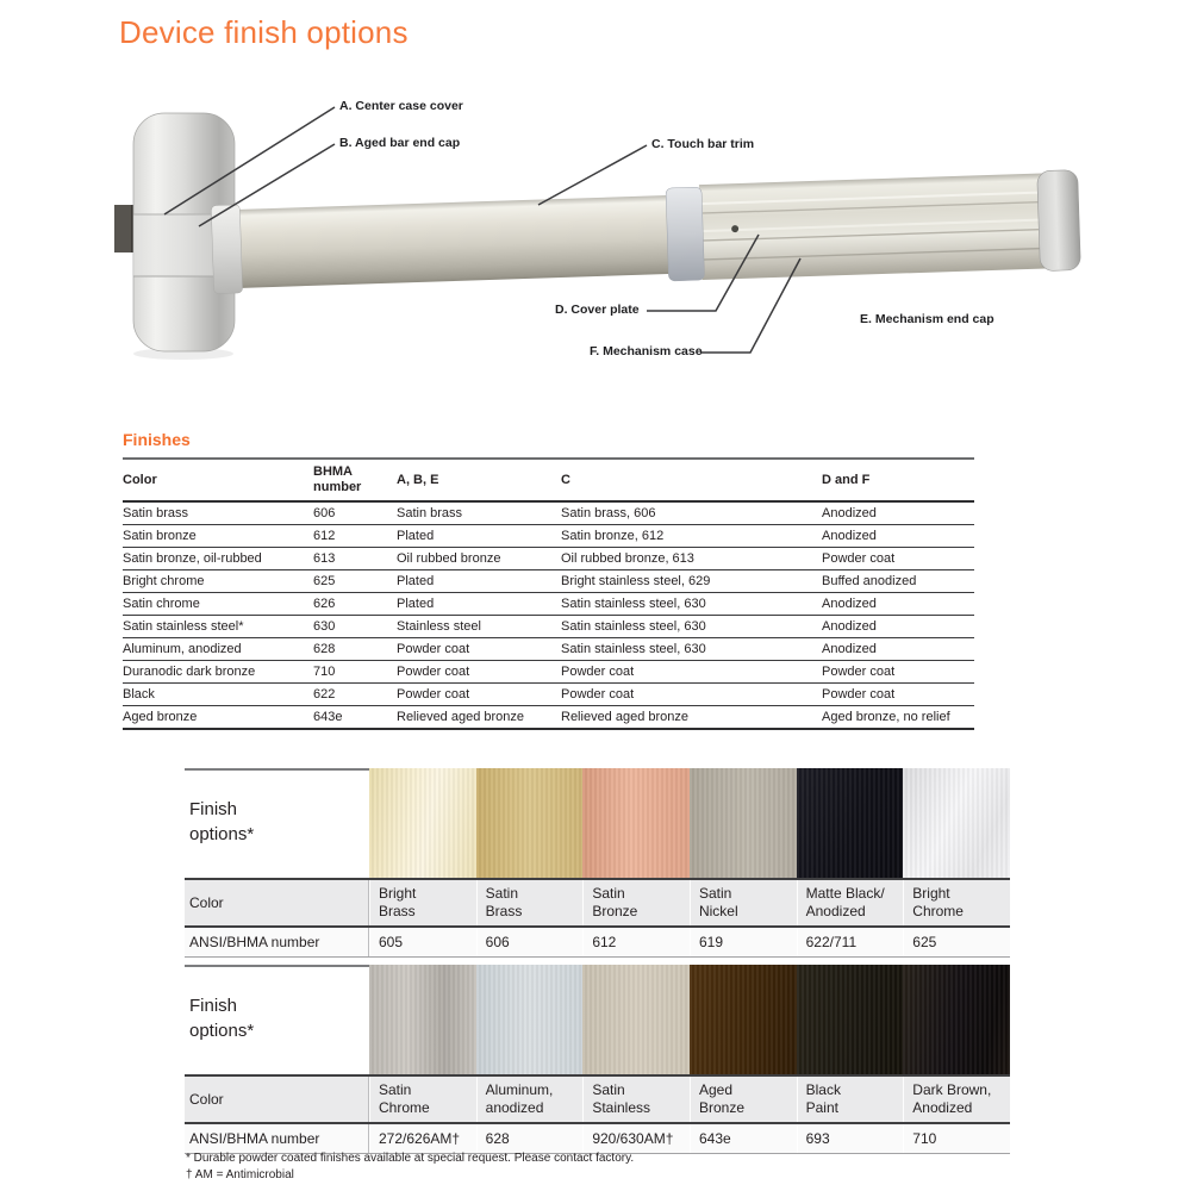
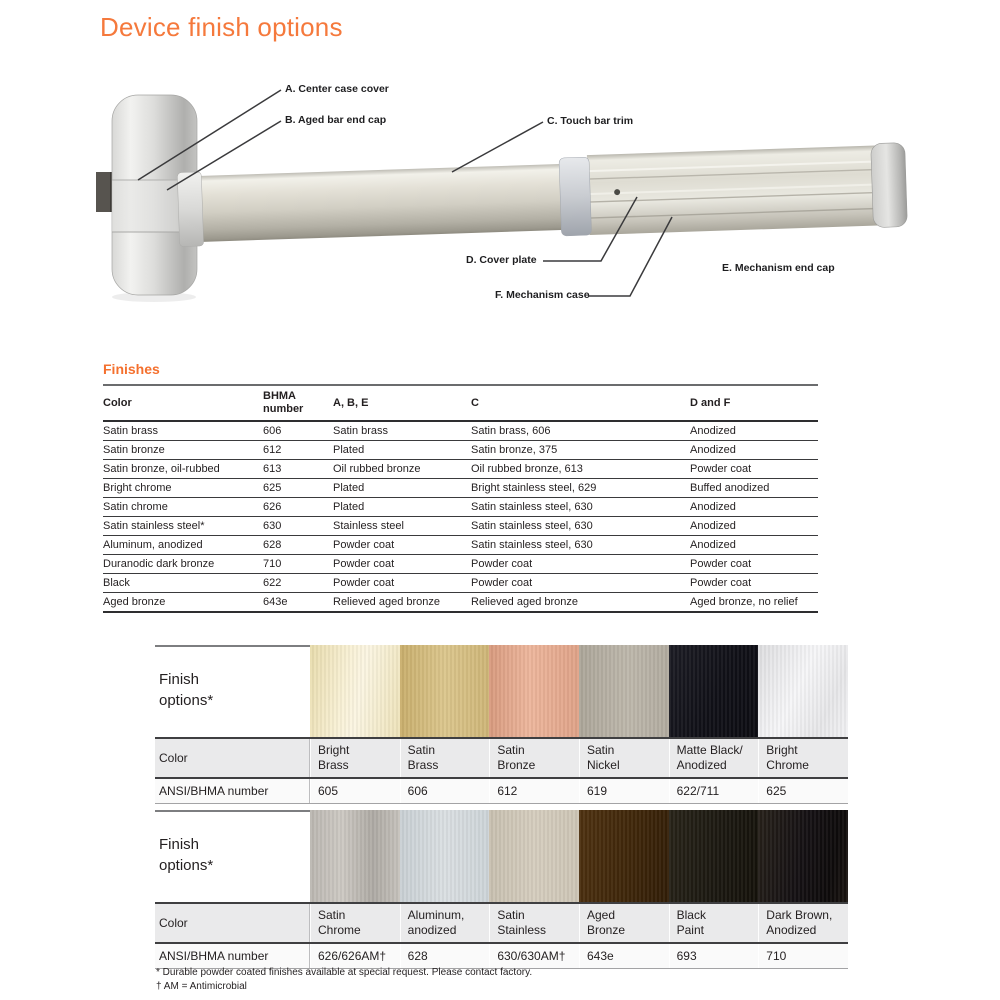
  Device finish options
  A. Center case cover
  B. Aged bar end cap
  C. Touch bar trim
  D. Cover plate
  E. Mechanism end cap
  F. Mechanism case
  Finishes
  Color	BHMA number	A, B, E	C	D and F
  Satin brass	606	Satin brass	Satin brass, 606	Anodized
- Satin bronze	612	Plated	Satin bronze, 612	Anodized
+ Satin bronze	612	Plated	Satin bronze, 375	Anodized
  Satin bronze, oil-rubbed	613	Oil rubbed bronze	Oil rubbed bronze, 613	Powder coat
  Bright chrome	625	Plated	Bright stainless steel, 629	Buffed anodized
  Satin chrome	626	Plated	Satin stainless steel, 630	Anodized
  Satin stainless steel*	630	Stainless steel	Satin stainless steel, 630	Anodized
  Aluminum, anodized	628	Powder coat	Satin stainless steel, 630	Anodized
  Duranodic dark bronze	710	Powder coat	Powder coat	Powder coat
  Black	622	Powder coat	Powder coat	Powder coat
  Aged bronze	643e	Relieved aged bronze	Relieved aged bronze	Aged bronze, no relief
  Finish options*
  Color
  Bright
  Brass
  Satin
  Brass
  Satin
  Bronze
  Satin
  Nickel
  Matte Black/
  Anodized
  Bright
  Chrome
  ANSI/BHMA number
  605
  606
  612
  619
  622/711
  625
  Finish options*
  Color
  Satin
  Chrome
  Aluminum,
  anodized
  Satin
  Stainless
  Aged
  Bronze
  Black
  Paint
  Dark Brown,
  Anodized
  ANSI/BHMA number
- 272/626AM†
+ 626/626AM†
  628
- 920/630AM†
+ 630/630AM†
  643e
  693
  710
  * Durable powder coated finishes available at special request. Please contact factory.
  † AM = Antimicrobial
